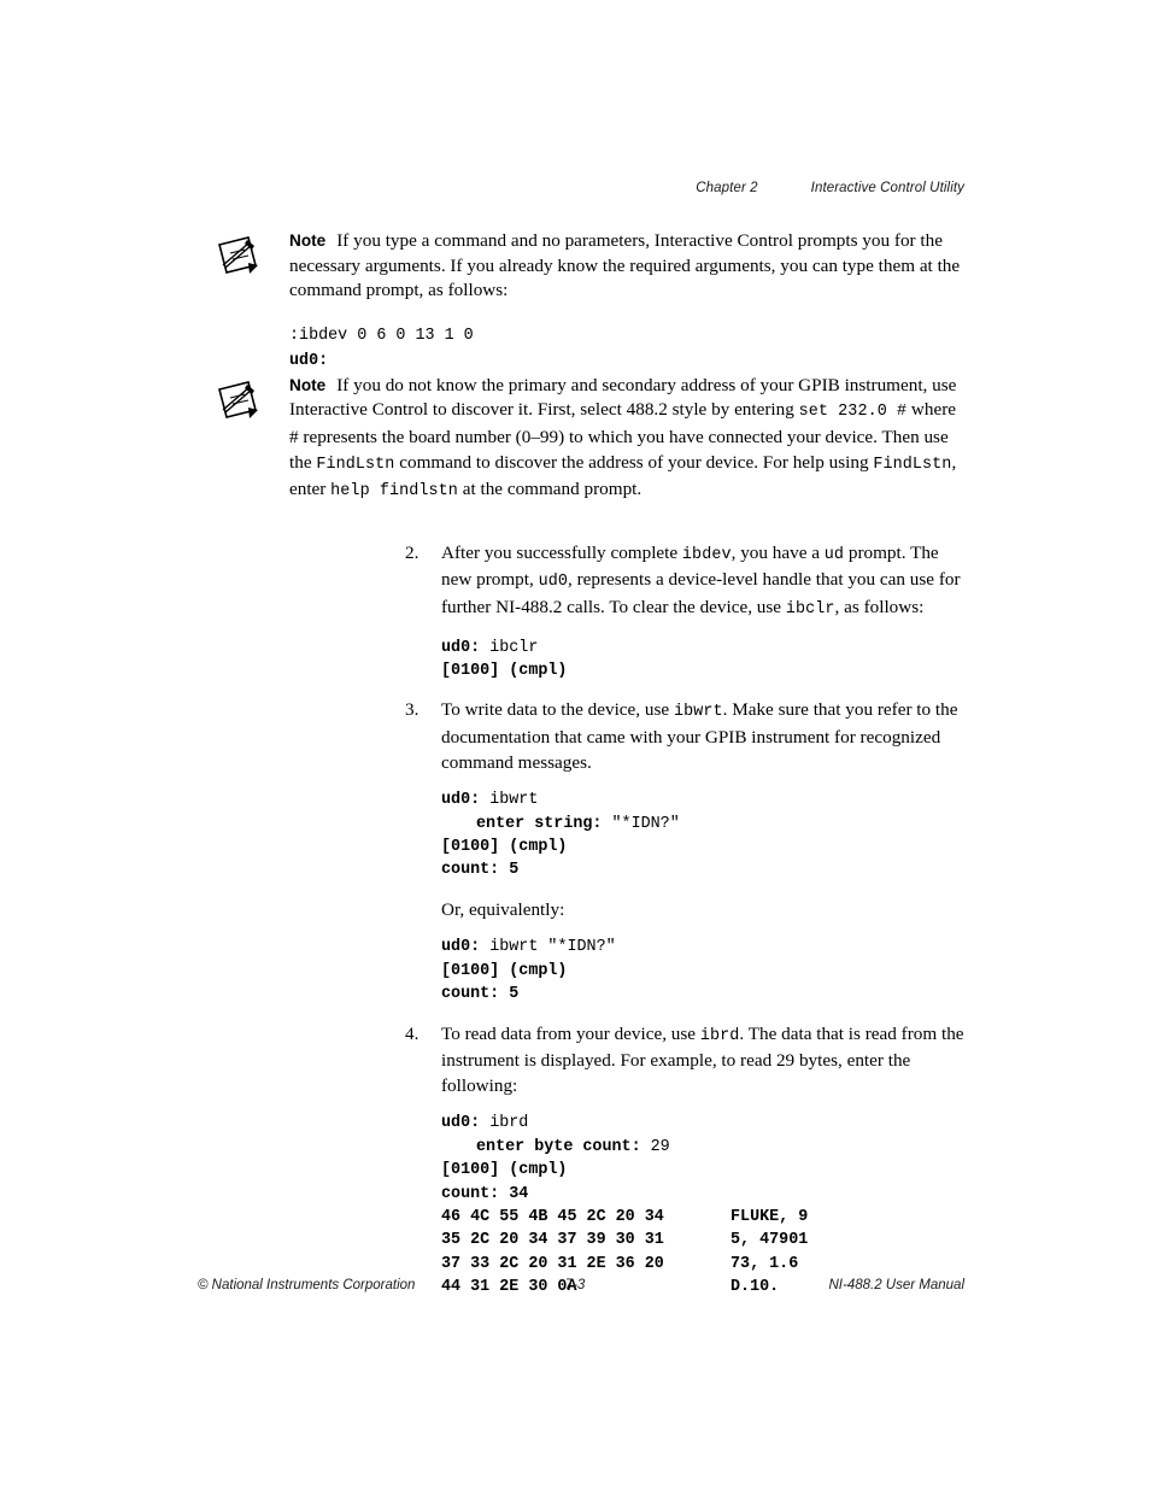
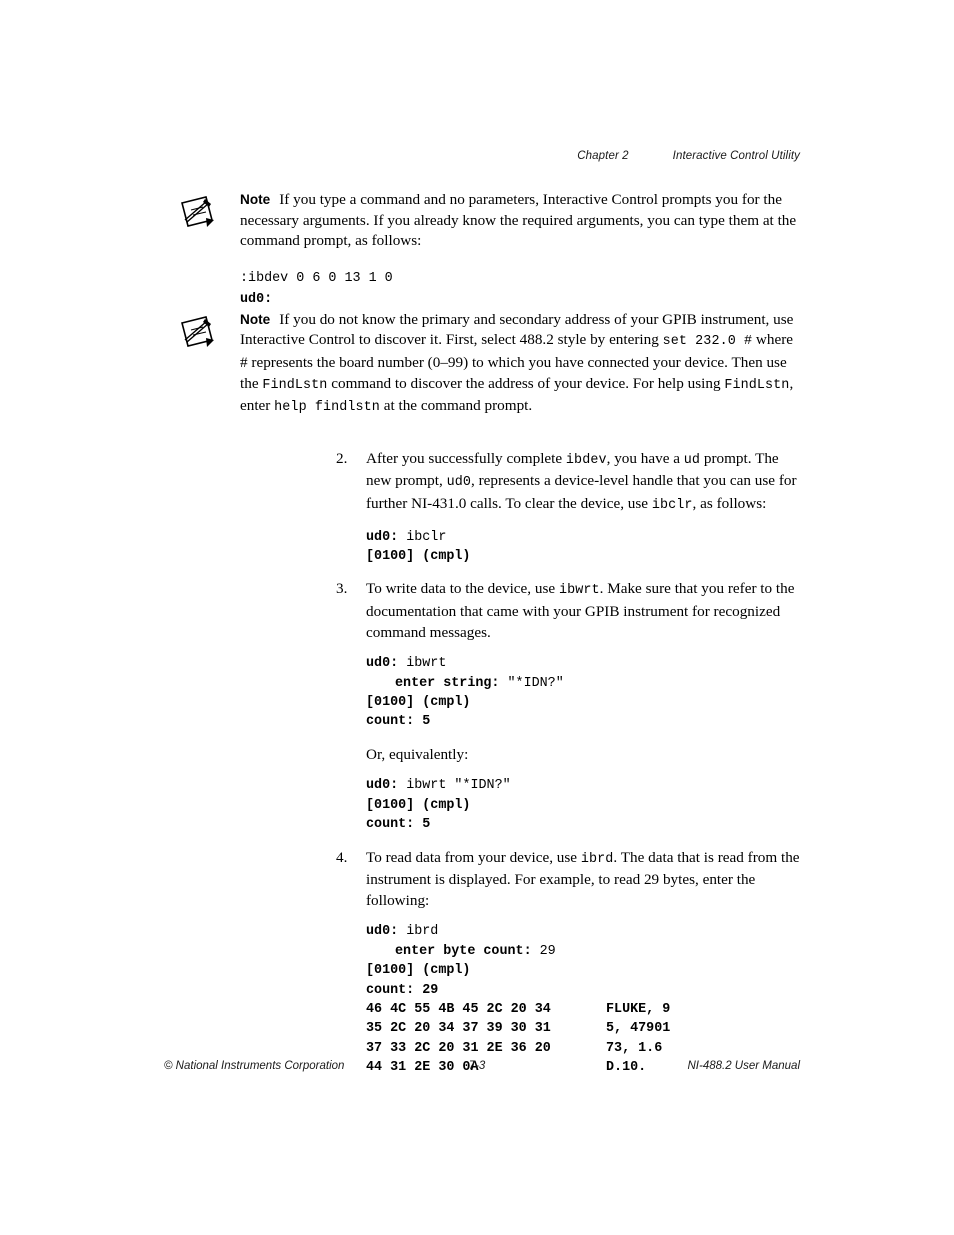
  Chapter 2 Interactive Control Utility
  Note If you type a command and no parameters, Interactive Control prompts you for the necessary arguments. If you already know the required arguments, you can type them at the command prompt, as follows:
  :ibdev 0 6 0 13 1 0
  ud0:
  Note If you do not know the primary and secondary address of your GPIB instrument, use Interactive Control to discover it. First, select 488.2 style by entering set 232.0 # where # represents the board number (0–99) to which you have connected your device. Then use the FindLstn command to discover the address of your device. For help using FindLstn, enter help findlstn at the command prompt.
  2.
- After you successfully complete ibdev, you have a ud prompt. The new prompt, ud0, represents a device-level handle that you can use for further NI-488.2 calls. To clear the device, use ibclr, as follows:
+ After you successfully complete ibdev, you have a ud prompt. The new prompt, ud0, represents a device-level handle that you can use for further NI-431.0 calls. To clear the device, use ibclr, as follows:
  ud0: ibclr
  [0100] (cmpl)
  3.
  To write data to the device, use ibwrt. Make sure that you refer to the documentation that came with your GPIB instrument for recognized command messages.
  ud0: ibwrt
  enter string: "*IDN?"
  [0100] (cmpl)
  count: 5
  Or, equivalently:
  ud0: ibwrt "*IDN?"
  [0100] (cmpl)
  count: 5
  4.
  To read data from your device, use ibrd. The data that is read from the instrument is displayed. For example, to read 29 bytes, enter the following:
  ud0: ibrd
  enter byte count: 29
  [0100] (cmpl)
- count: 34
+ count: 29
  46 4C 55 4B 45 2C 20 34 FLUKE, 9
  35 2C 20 34 37 39 30 31 5, 47901
  37 33 2C 20 31 2E 36 20 73, 1.6
  44 31 2E 30 0A D.10.
  © National Instruments Corporation
  7-3
  NI-488.2 User Manual
